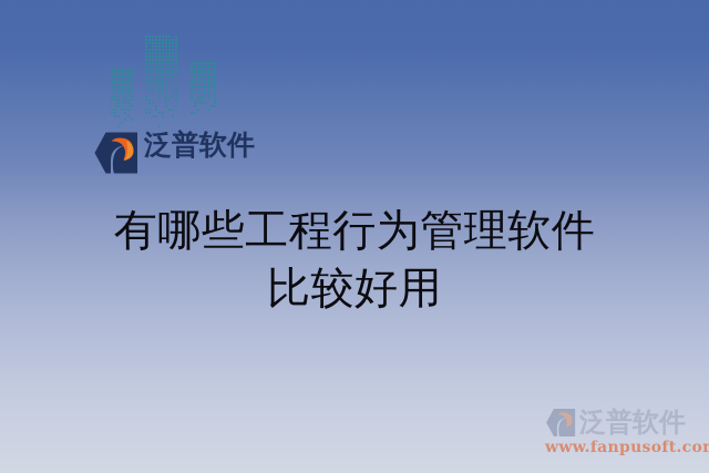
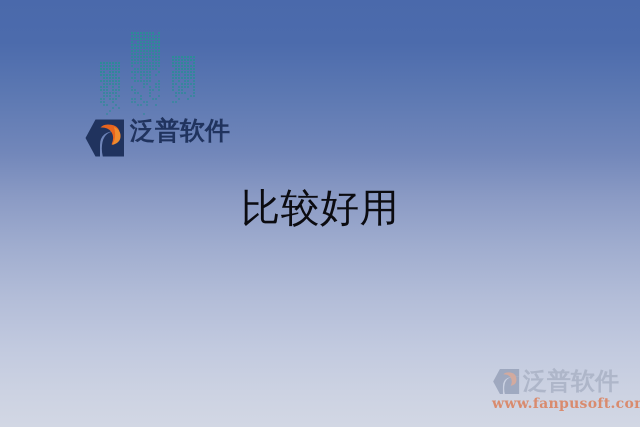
  泛普软件
- 有哪些工程行为管理软件
  比较好用
  泛普软件
  www.fanpusoft.co
